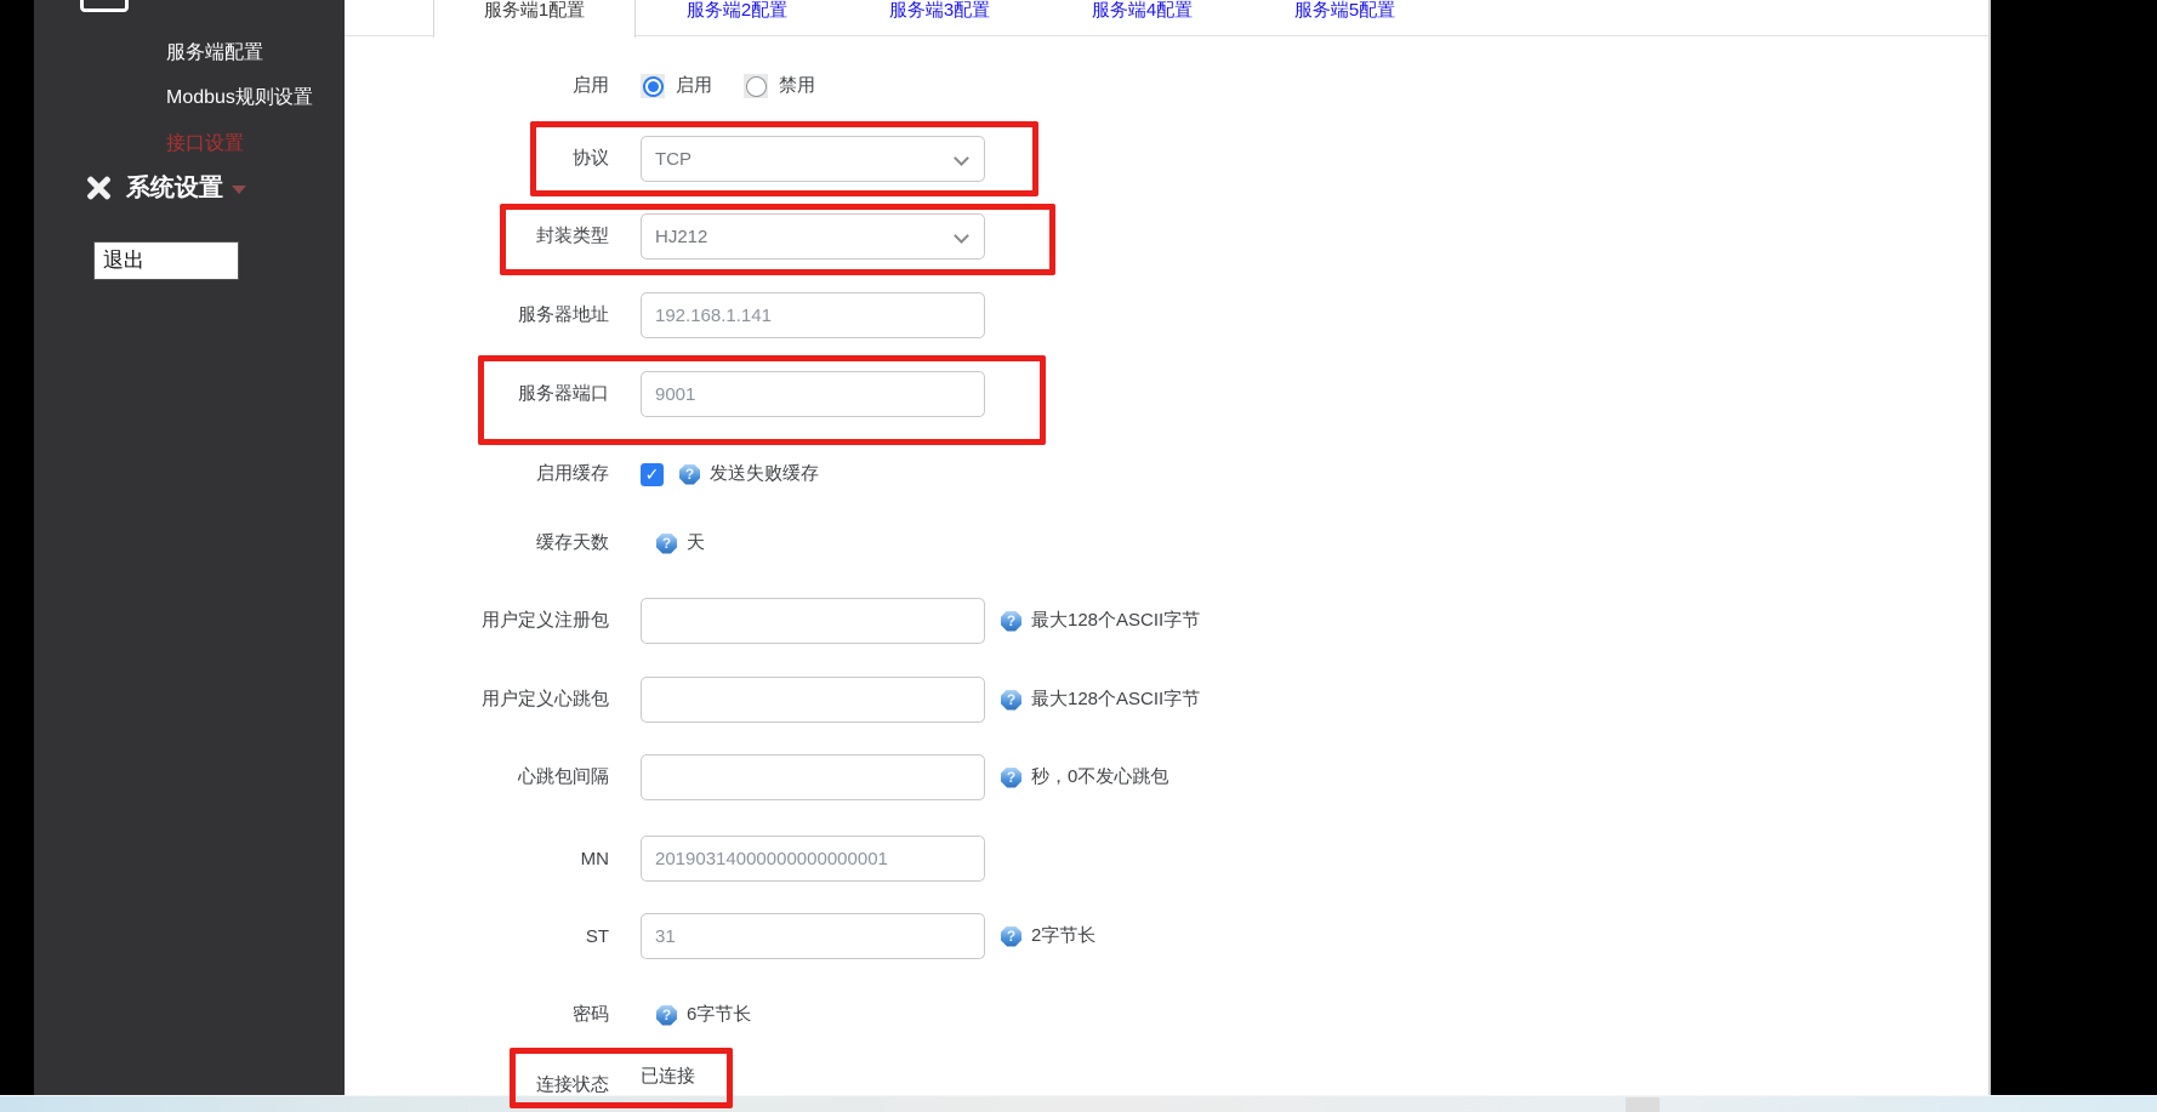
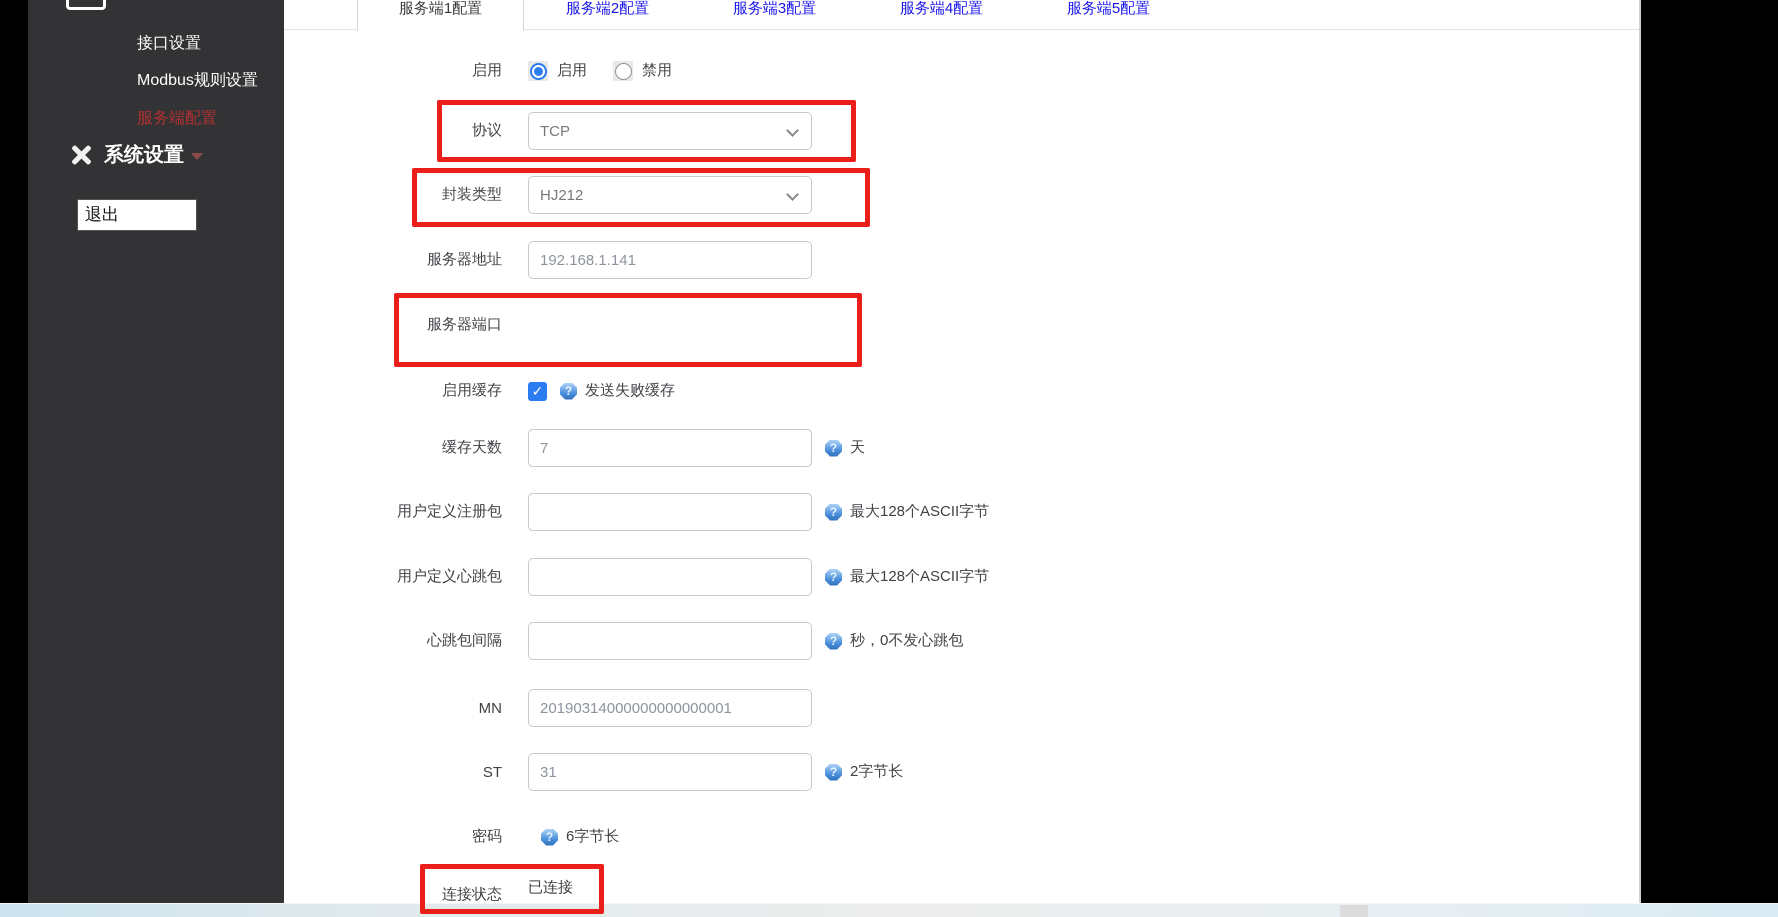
- 服务端配置
+ 接口设置
  Modbus规则设置
- 接口设置
+ 服务端配置
  系统设置
  退出
  服务端1配置
  服务端2配置
  服务端3配置
  服务端4配置
  服务端5配置
  启用
  启用
  禁用
  协议
  TCP
  封装类型
  HJ212
  服务器地址
  192.168.1.141
  服务器端口
- 9001
  启用缓存
  发送失败缓存
  缓存天数
+ 7
  天
  用户定义注册包
  最大128个ASCII字节
  用户定义心跳包
  最大128个ASCII字节
  心跳包间隔
  秒，0不发心跳包
  MN
  20190314000000000000001
  ST
  31
  2字节长
  密码
  6字节长
  连接状态
  已连接
